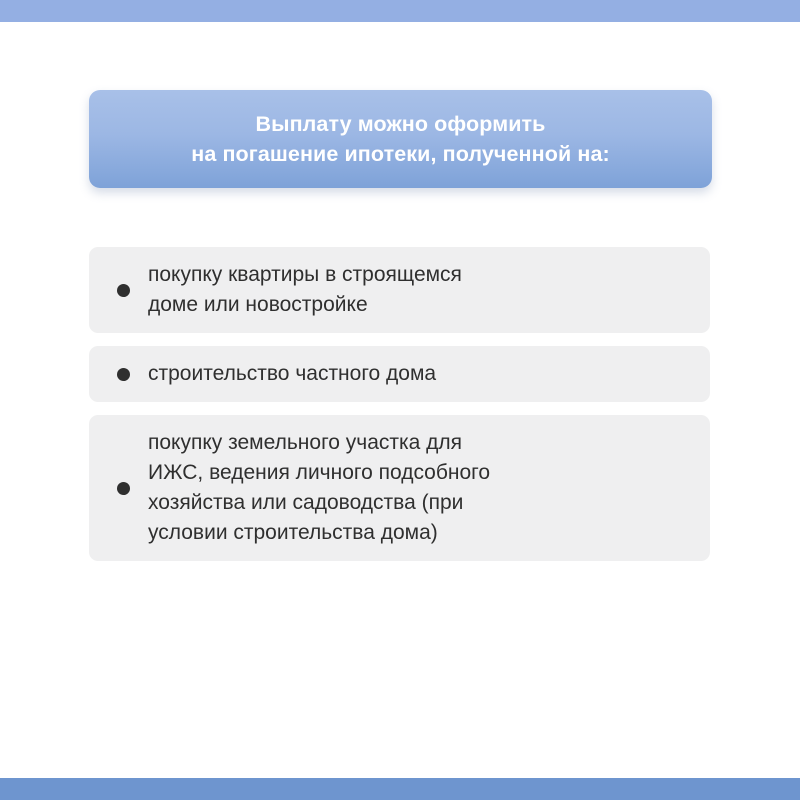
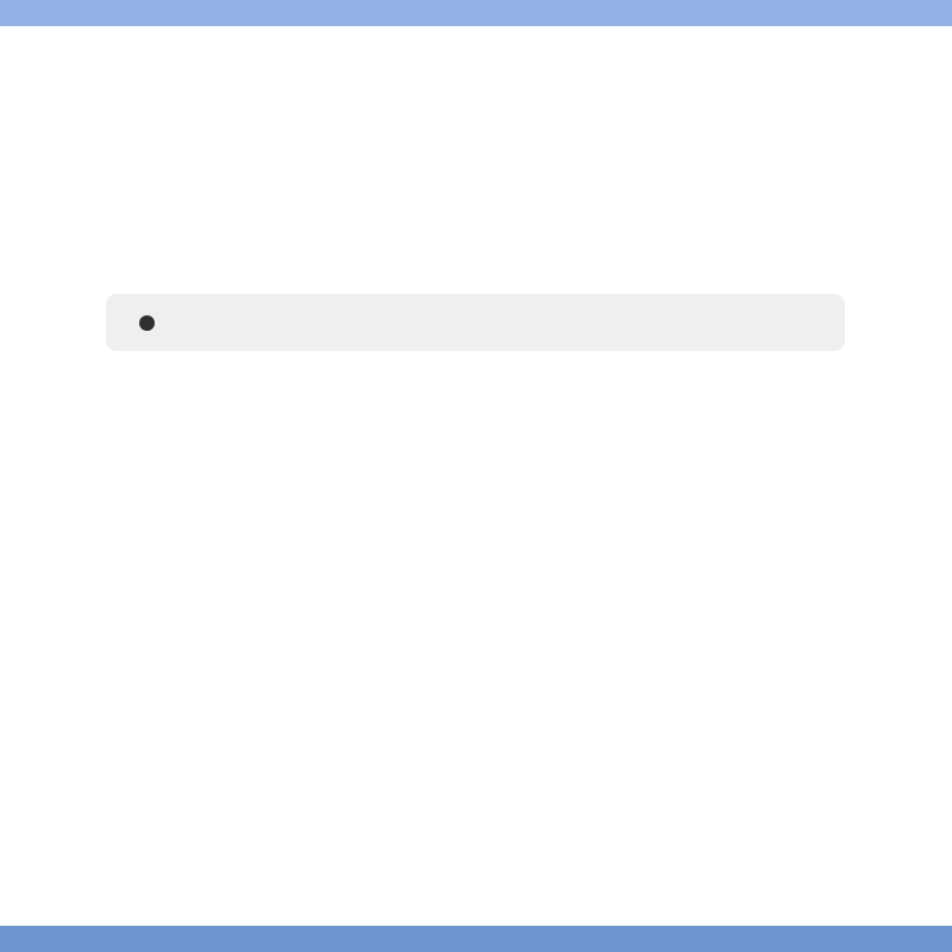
- Выплату можно оформить
- на погашение ипотеки, полученной на:
- покупку квартиры в строящемся
- доме или новостройке
- строительство частного дома
- покупку земельного участка для
- ИЖС, ведения личного подсобного
- хозяйства или садоводства (при
- условии строительства дома)
